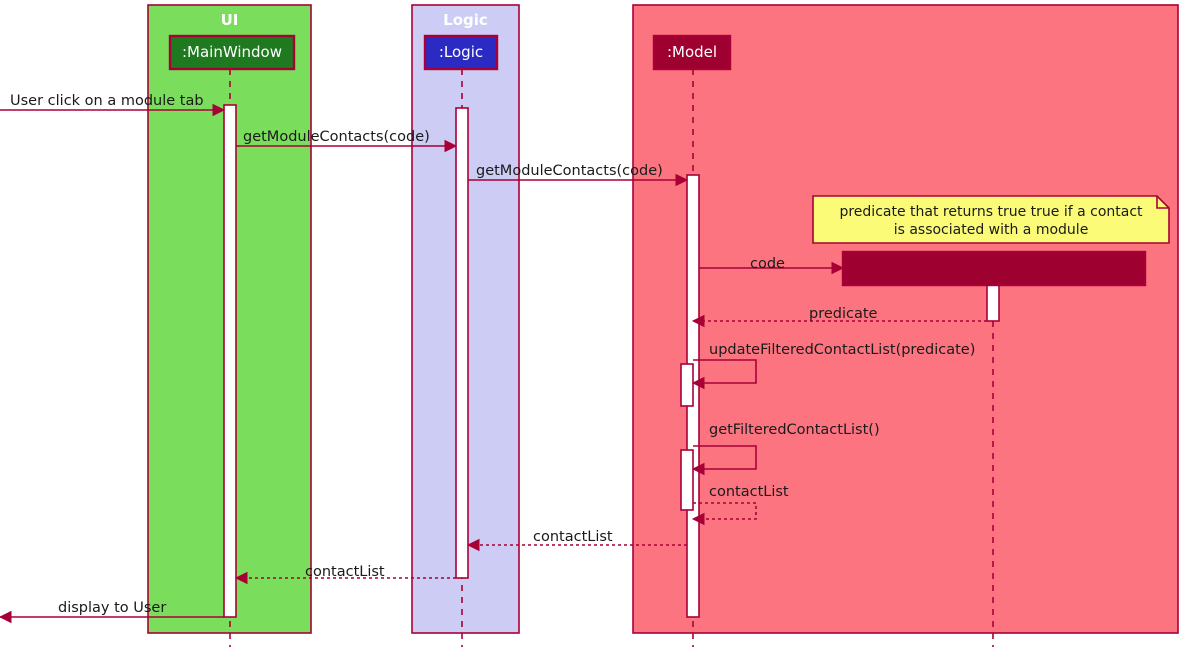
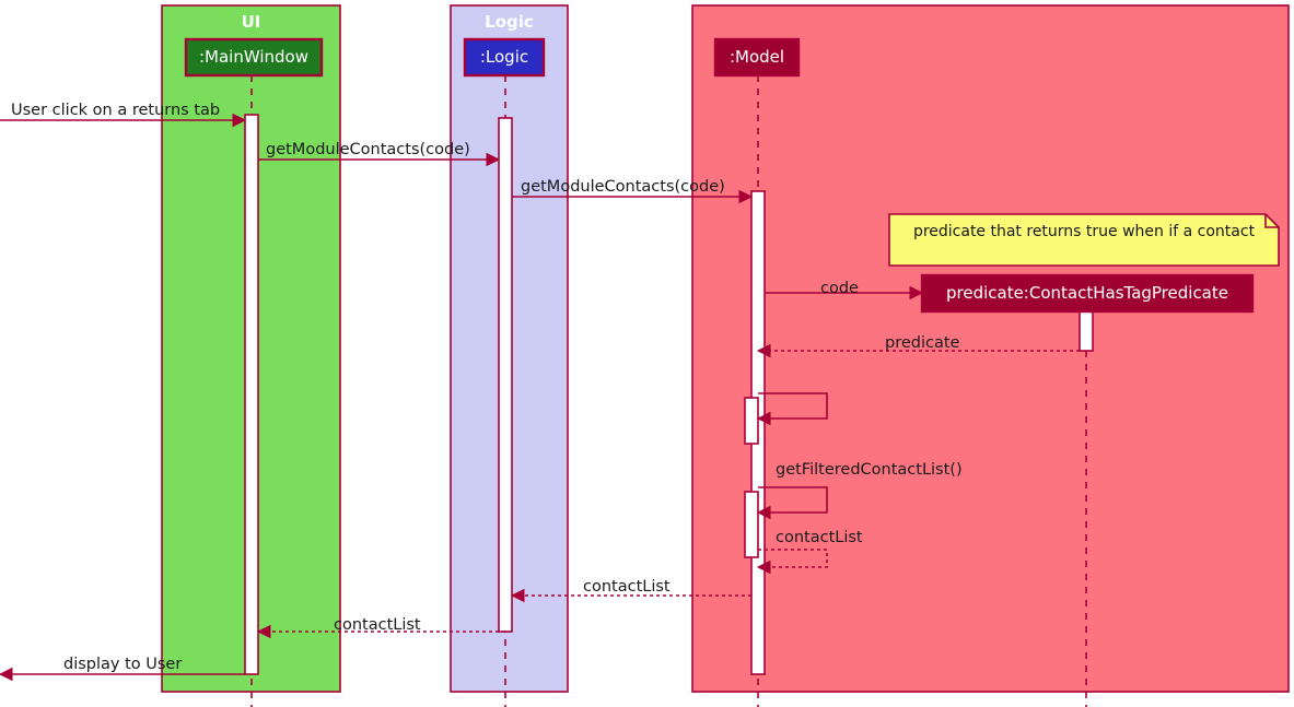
  UI
  Logic
  :MainWindow
  :Logic
  :Model
+ predicate:ContactHasTagPredicate
- User click on a module tab
+ User click on a returns tab
  getModuleContacts(code)
  getModuleContacts(code)
  code
  predicate
  contactList
  contactList
  display to User
- updateFilteredContactList(predicate)
  getFilteredContactList()
  contactList
- predicate that returns true true if a contact
+ predicate that returns true when if a contact
- is associated with a module
